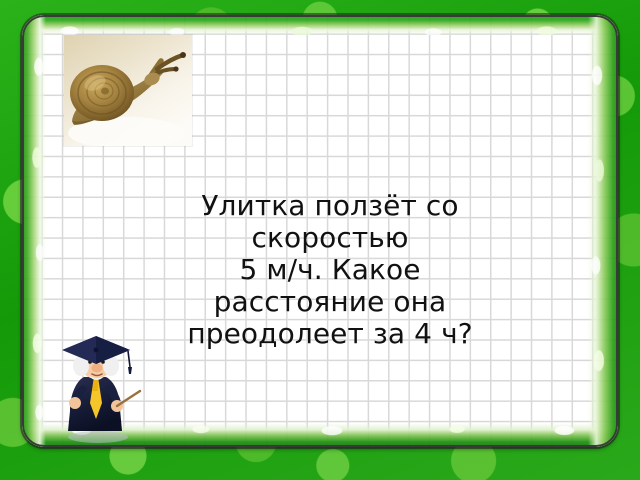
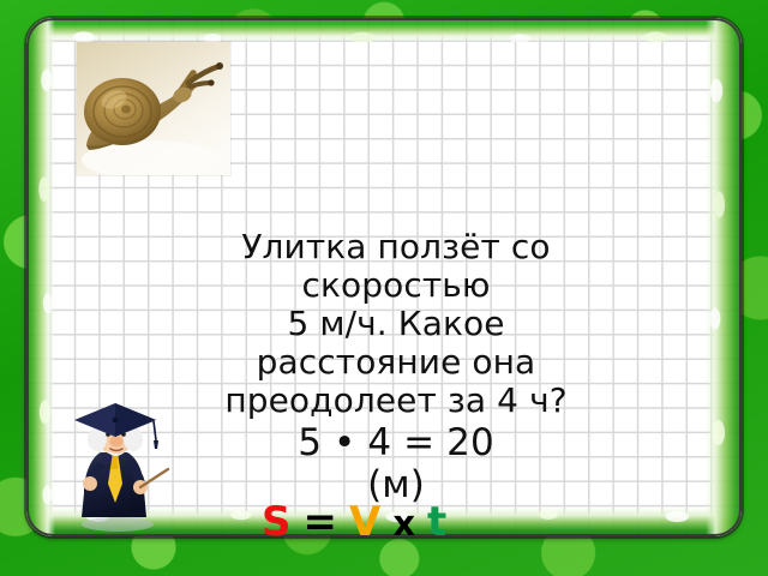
  Улитка ползёт со
  скоростью
  5 м/ч. Какое
  расстояние она
  преодолеет за 4 ч?
+ 5 • 4 = 20
+ (м)
+ S = V x t
